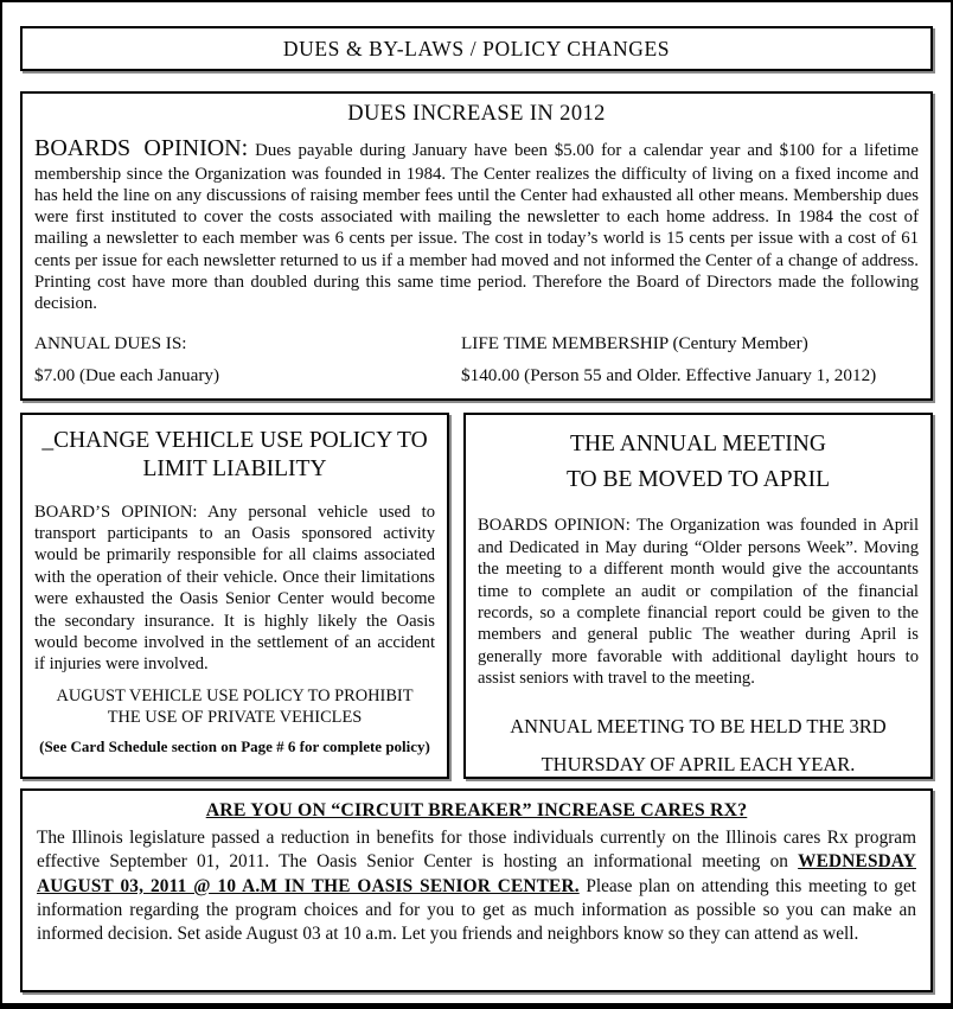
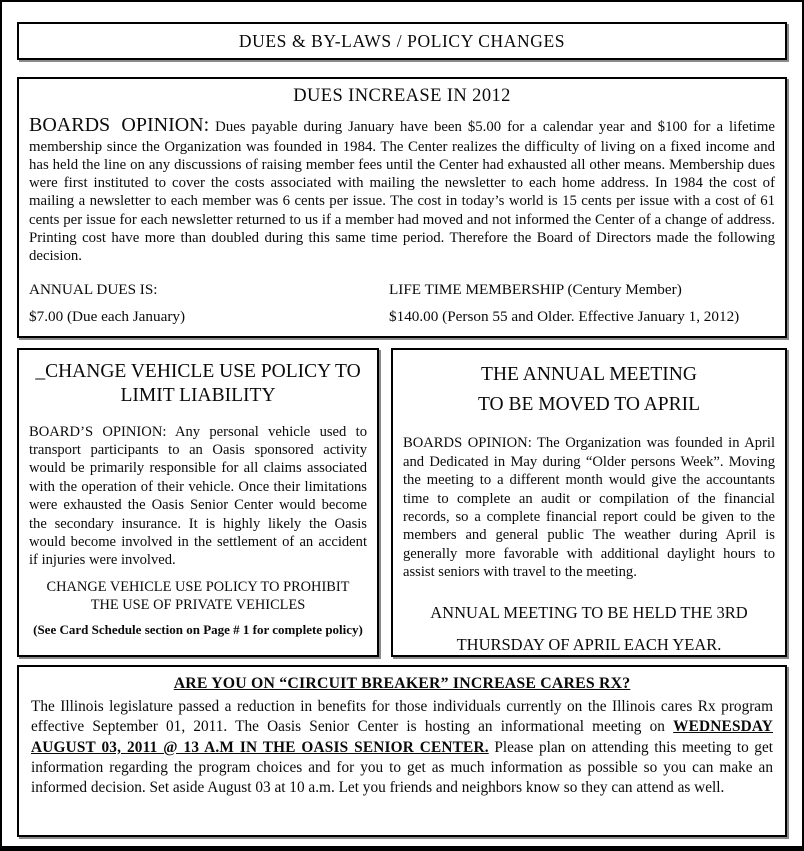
  DUES & BY-LAWS / POLICY CHANGES
  DUES INCREASE IN 2012
  BOARDS OPINION: Dues payable during January have been $5.00 for a calendar year and $100 for a lifetime membership since the Organization was founded in 1984. The Center realizes the difficulty of living on a fixed income and has held the line on any discussions of raising member fees until the Center had exhausted all other means. Membership dues were first instituted to cover the costs associated with mailing the newsletter to each home address. In 1984 the cost of mailing a newsletter to each member was 6 cents per issue. The cost in today’s world is 15 cents per issue with a cost of 61 cents per issue for each newsletter returned to us if a member had moved and not informed the Center of a change of address. Printing cost have more than doubled during this same time period. Therefore the Board of Directors made the following decision.
  ANNUAL DUES IS:
  $7.00 (Due each January)
  LIFE TIME MEMBERSHIP (Century Member)
  $140.00 (Person 55 and Older. Effective January 1, 2012)
  _CHANGE VEHICLE USE POLICY TO
  LIMIT LIABILITY
  BOARD’S OPINION: Any personal vehicle used to transport participants to an Oasis sponsored activity would be primarily responsible for all claims associated with the operation of their vehicle. Once their limitations were exhausted the Oasis Senior Center would become the secondary insurance. It is highly likely the Oasis would become involved in the settlement of an accident if injuries were involved.
- AUGUST VEHICLE USE POLICY TO PROHIBIT
+ CHANGE VEHICLE USE POLICY TO PROHIBIT
  THE USE OF PRIVATE VEHICLES
- (See Card Schedule section on Page # 6 for complete policy)
+ (See Card Schedule section on Page # 1 for complete policy)
  THE ANNUAL MEETING
  TO BE MOVED TO APRIL
  BOARDS OPINION: The Organization was founded in April and Dedicated in May during “Older persons Week”. Moving the meeting to a different month would give the accountants time to complete an audit or compilation of the financial records, so a complete financial report could be given to the members and general public The weather during April is generally more favorable with additional daylight hours to assist seniors with travel to the meeting.
  ANNUAL MEETING TO BE HELD THE 3RD
  THURSDAY OF APRIL EACH YEAR.
  ARE YOU ON “CIRCUIT BREAKER” INCREASE CARES RX?
- The Illinois legislature passed a reduction in benefits for those individuals currently on the Illinois cares Rx program effective September 01, 2011. The Oasis Senior Center is hosting an informational meeting on WEDNESDAY AUGUST 03, 2011 @ 10 A.M IN THE OASIS SENIOR CENTER. Please plan on attending this meeting to get information regarding the program choices and for you to get as much information as possible so you can make an informed decision. Set aside August 03 at 10 a.m. Let you friends and neighbors know so they can attend as well.
+ The Illinois legislature passed a reduction in benefits for those individuals currently on the Illinois cares Rx program effective September 01, 2011. The Oasis Senior Center is hosting an informational meeting on WEDNESDAY AUGUST 03, 2011 @ 13 A.M IN THE OASIS SENIOR CENTER. Please plan on attending this meeting to get information regarding the program choices and for you to get as much information as possible so you can make an informed decision. Set aside August 03 at 10 a.m. Let you friends and neighbors know so they can attend as well.
